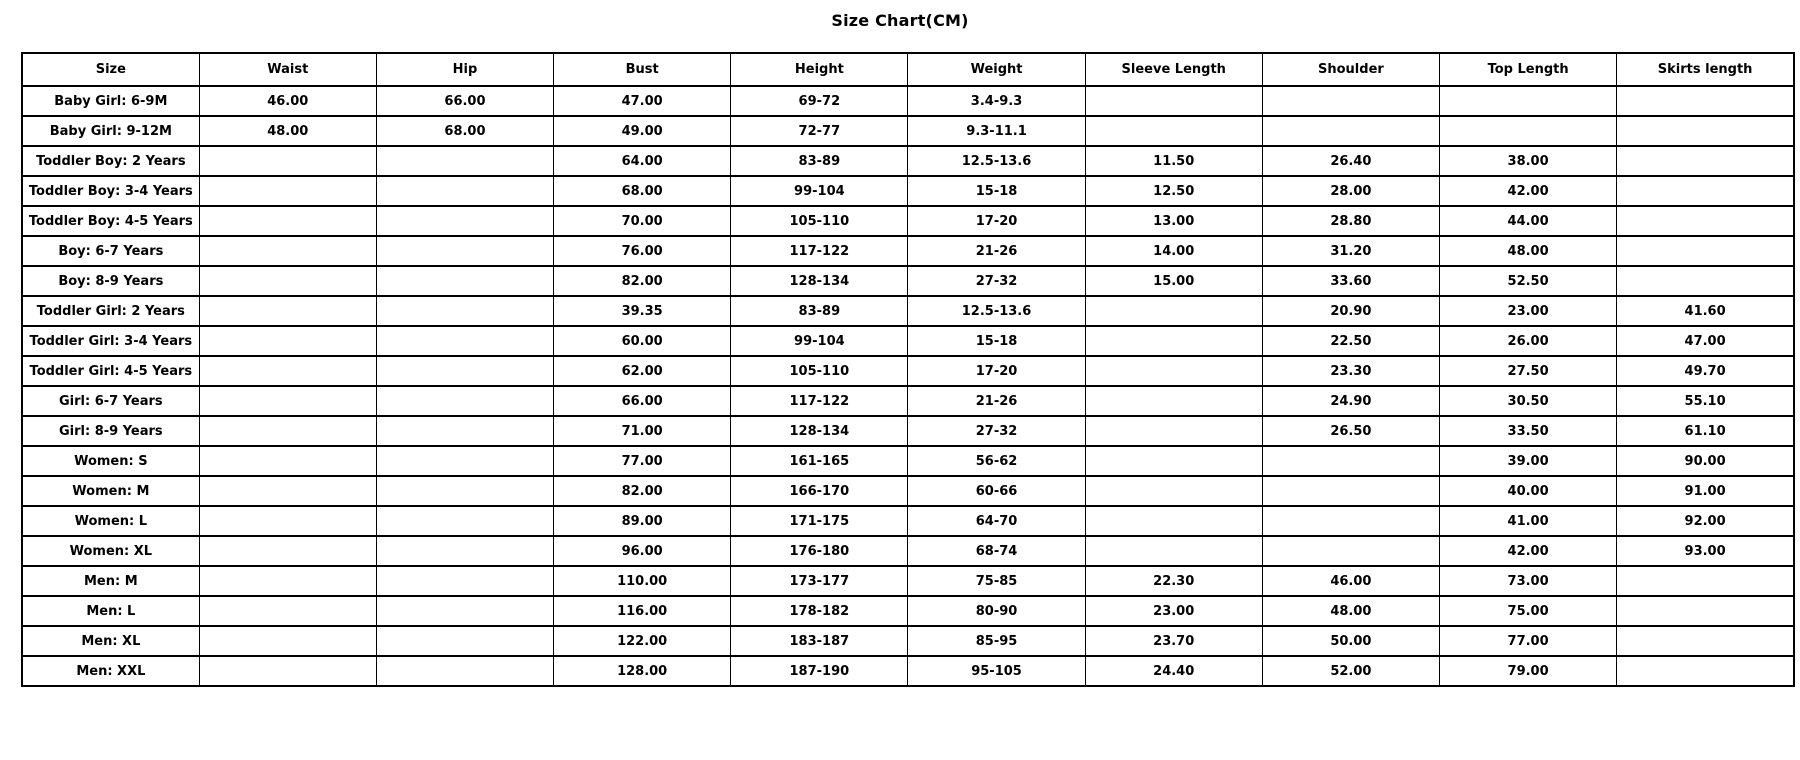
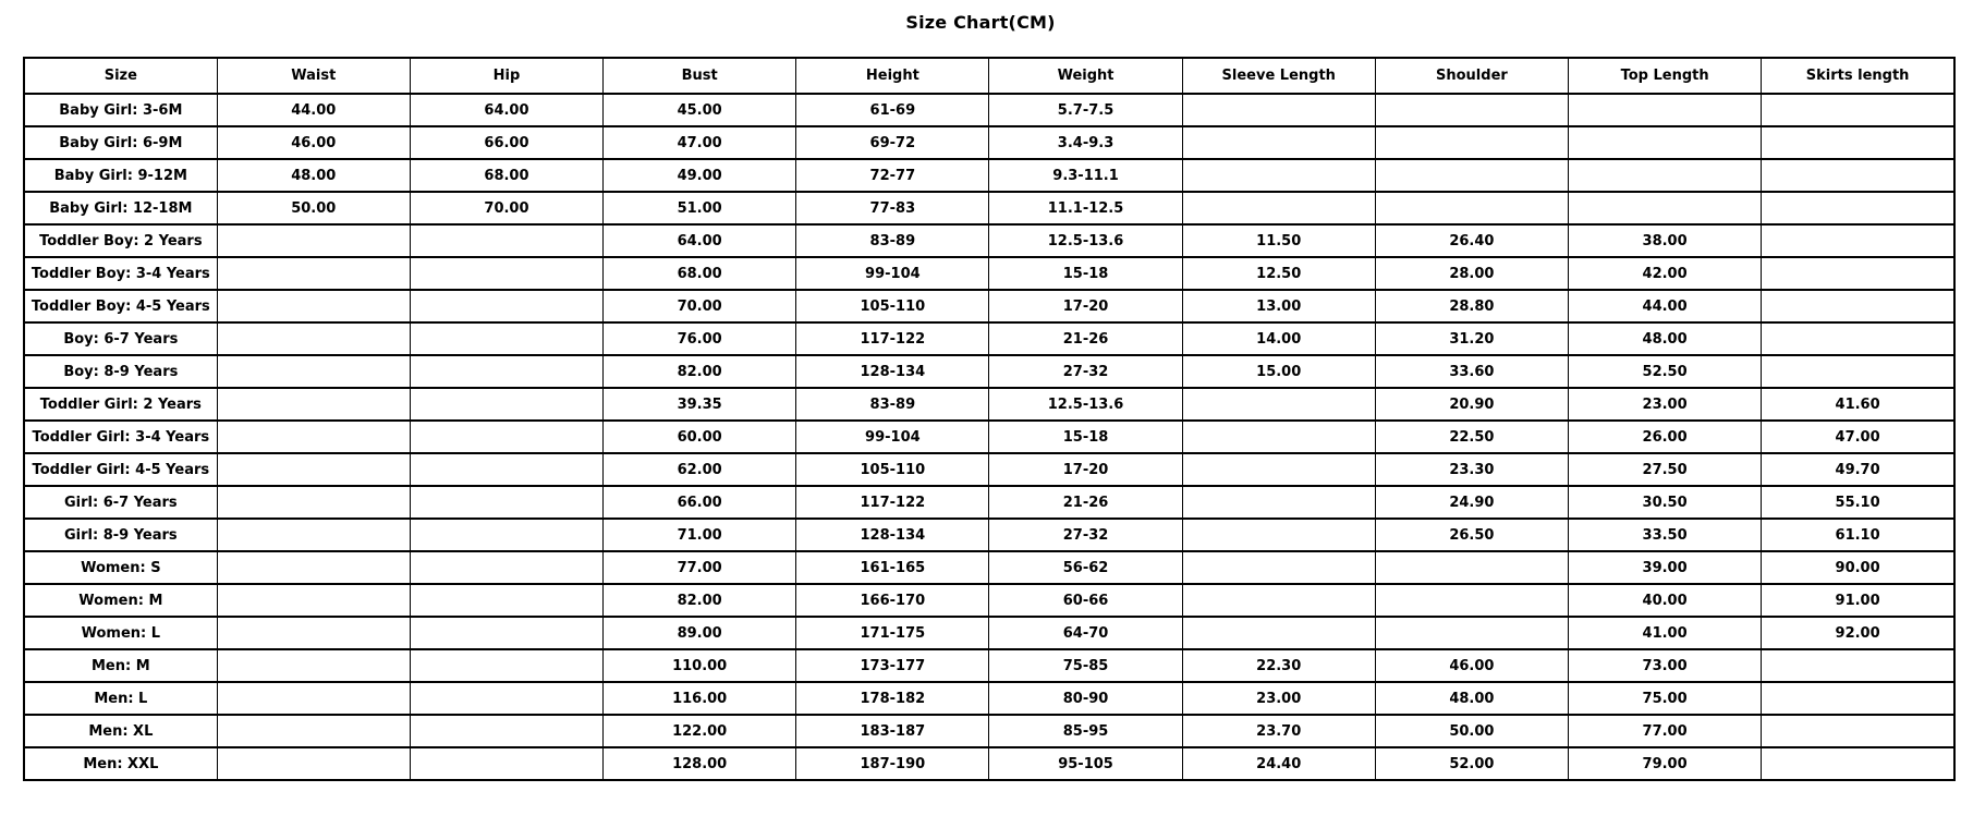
  Size Chart(CM)
  Size	Waist	Hip	Bust	Height	Weight	Sleeve Length	Shoulder	Top Length	Skirts length
+ Baby Girl: 3-6M	44.00	64.00	45.00	61-69	5.7-7.5
  Baby Girl: 6-9M	46.00	66.00	47.00	69-72	3.4-9.3
  Baby Girl: 9-12M	48.00	68.00	49.00	72-77	9.3-11.1
+ Baby Girl: 12-18M	50.00	70.00	51.00	77-83	11.1-12.5
  Toddler Boy: 2 Years			64.00	83-89	12.5-13.6	11.50	26.40	38.00
  Toddler Boy: 3-4 Years			68.00	99-104	15-18	12.50	28.00	42.00
  Toddler Boy: 4-5 Years			70.00	105-110	17-20	13.00	28.80	44.00
  Boy: 6-7 Years			76.00	117-122	21-26	14.00	31.20	48.00
  Boy: 8-9 Years			82.00	128-134	27-32	15.00	33.60	52.50
  Toddler Girl: 2 Years			39.35	83-89	12.5-13.6		20.90	23.00	41.60
  Toddler Girl: 3-4 Years			60.00	99-104	15-18		22.50	26.00	47.00
  Toddler Girl: 4-5 Years			62.00	105-110	17-20		23.30	27.50	49.70
  Girl: 6-7 Years			66.00	117-122	21-26		24.90	30.50	55.10
  Girl: 8-9 Years			71.00	128-134	27-32		26.50	33.50	61.10
  Women: S			77.00	161-165	56-62			39.00	90.00
  Women: M			82.00	166-170	60-66			40.00	91.00
  Women: L			89.00	171-175	64-70			41.00	92.00
- Women: XL			96.00	176-180	68-74			42.00	93.00
  Men: M			110.00	173-177	75-85	22.30	46.00	73.00
  Men: L			116.00	178-182	80-90	23.00	48.00	75.00
  Men: XL			122.00	183-187	85-95	23.70	50.00	77.00
  Men: XXL			128.00	187-190	95-105	24.40	52.00	79.00
